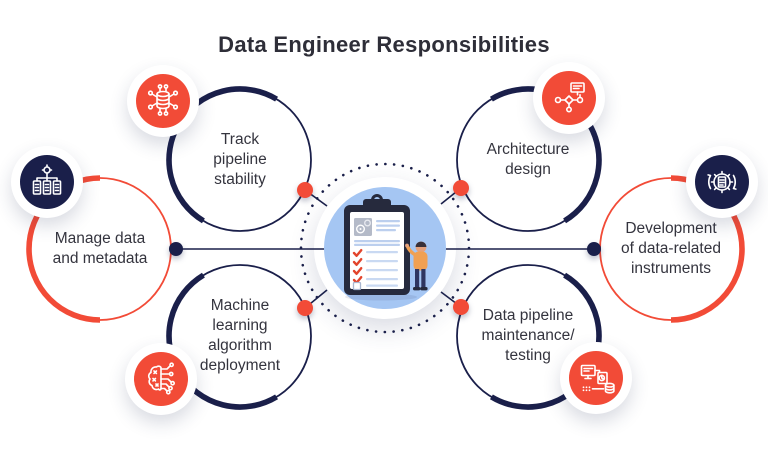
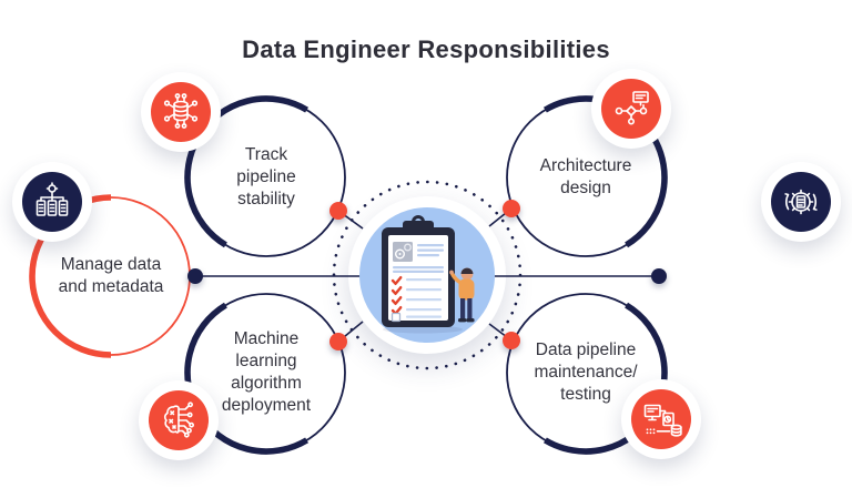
  Data Engineer Responsibilities
  Track
  pipeline
  stability
  Manage data
  and metadata
  Machine
  learning
  algorithm
  deployment
  Architecture
  design
- Development
- of data-related
- instruments
  Data pipeline
  maintenance/
  testing
